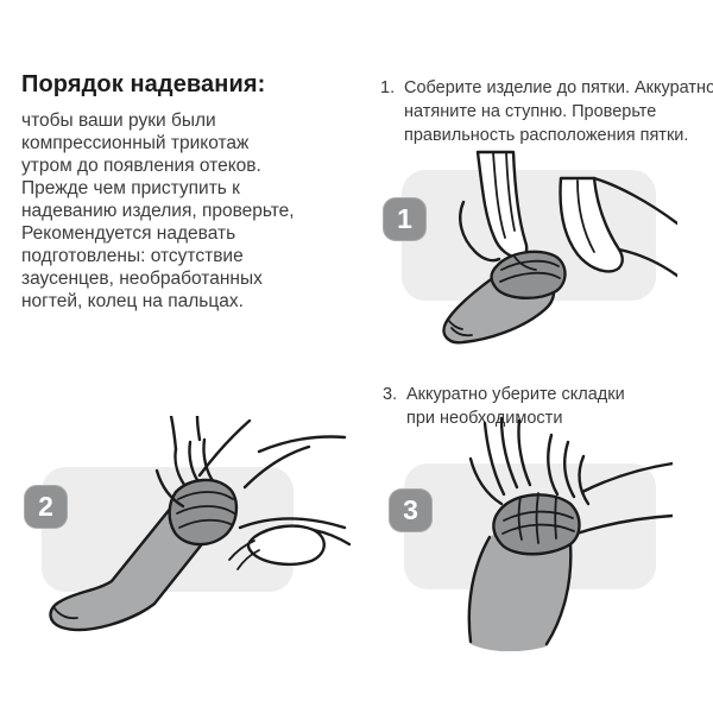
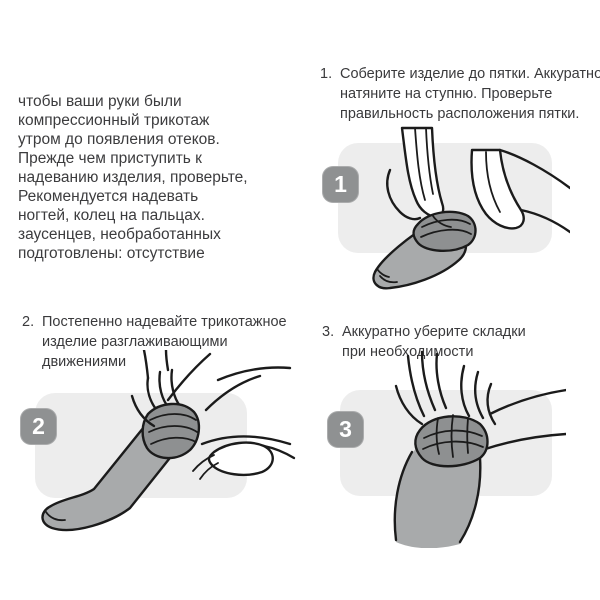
- Порядок надевания:
  чтобы ваши руки были
  компрессионный трикотаж
  утром до появления отеков.
  Прежде чем приступить к
  надеванию изделия, проверьте,
  Рекомендуется надевать
- подготовлены: отсутствие
+ ногтей, колец на пальцах.
  заусенцев, необработанных
- ногтей, колец на пальцах.
+ подготовлены: отсутствие
  1.
  Соберите изделие до пятки. Аккуратно
  натяните на ступню. Проверьте
  правильность расположения пятки.
  1
+ 2.
+ Постепенно надевайте трикотажное
+ изделие разглаживающими
+ движениями
  2
  3.
  Аккуратно уберите складки
  при необхоимости
  3
